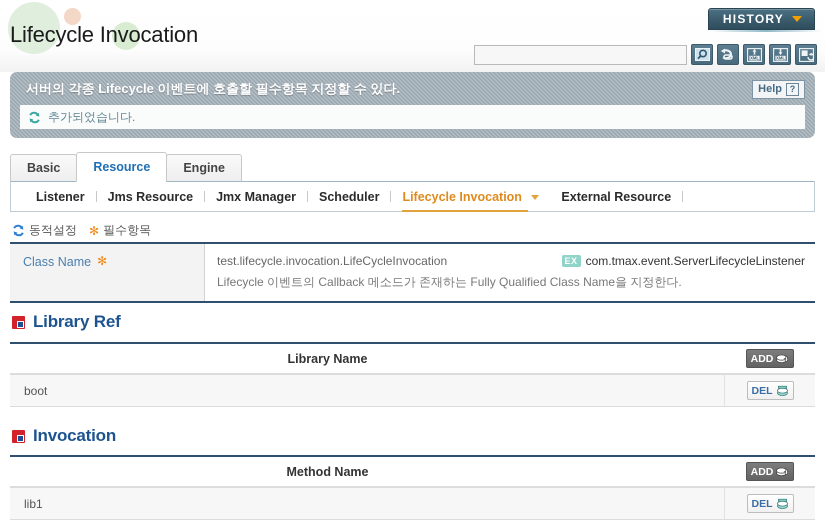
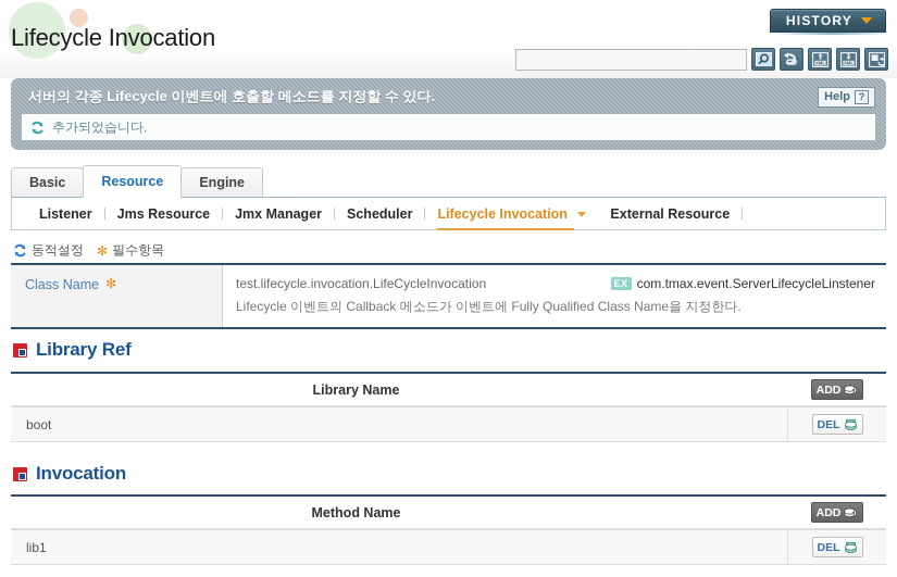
  Lifecycle Invocation
  HISTORY
- 서버의 각종 Lifecycle 이벤트에 호출할 필수항목 지정할 수 있다.
+ 서버의 각종 Lifecycle 이벤트에 호출할 메소드를 지정할 수 있다.
  Help
  ?
  추가되었습니다.
  Basic
  Resource
  Engine
  Listener
  Jms Resource
  Jmx Manager
  Scheduler
  Lifecycle Invocation
  External Resource
  동적설정
  ✻
  필수항목
  Class Name
  ✻
  test.lifecycle.invocation.LifeCycleInvocation
  EX
  com.tmax.event.ServerLifecycleLinstener
- Lifecycle 이벤트의 Callback 메소드가 존재하는 Fully Qualified Class Name을 지정한다.
+ Lifecycle 이벤트의 Callback 메소드가 이벤트에 Fully Qualified Class Name을 지정한다.
  Library Ref
  Library Name
  ADD
  boot
  DEL
  Invocation
  Method Name
  ADD
  lib1
  DEL
